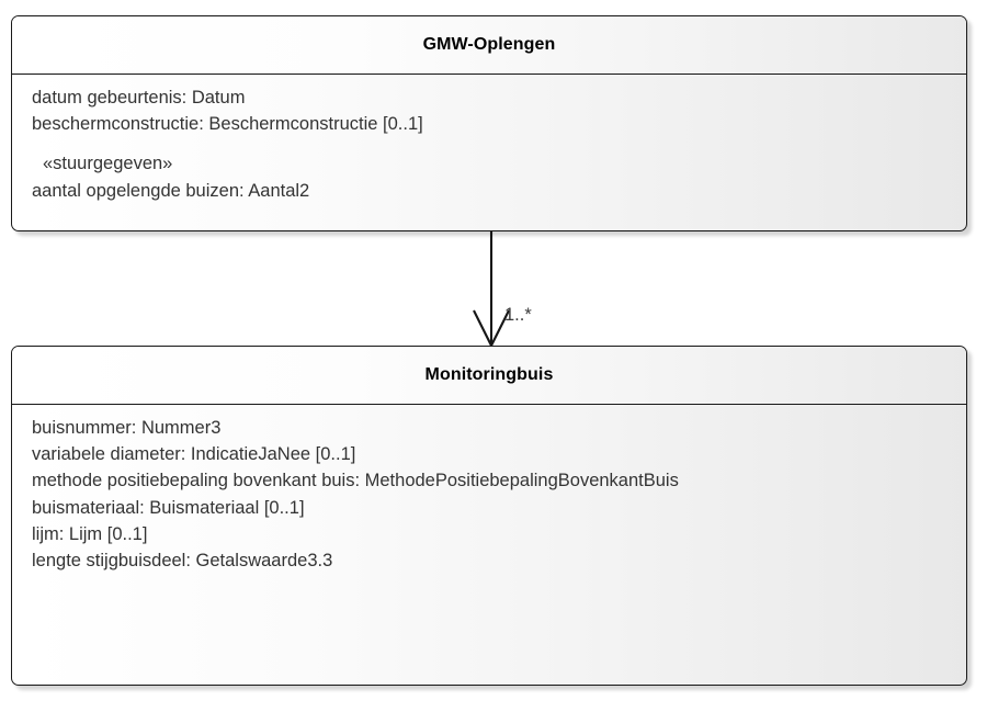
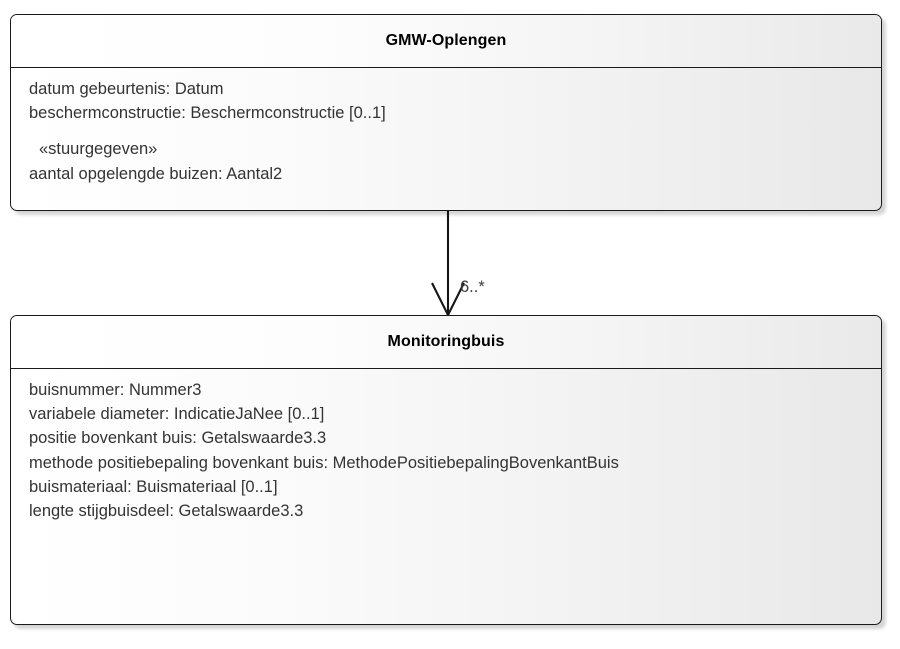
  GMW-Oplengen
  datum gebeurtenis: Datum
  beschermconstructie: Beschermconstructie [0..1]
  «stuurgegeven»
  aantal opgelengde buizen: Aantal2
- 1..*
+ 6..*
  Monitoringbuis
  buisnummer: Nummer3
  variabele diameter: IndicatieJaNee [0..1]
+ positie bovenkant buis: Getalswaarde3.3
  methode positiebepaling bovenkant buis: MethodePositiebepalingBovenkantBuis
  buismateriaal: Buismateriaal [0..1]
- lijm: Lijm [0..1]
  lengte stijgbuisdeel: Getalswaarde3.3
